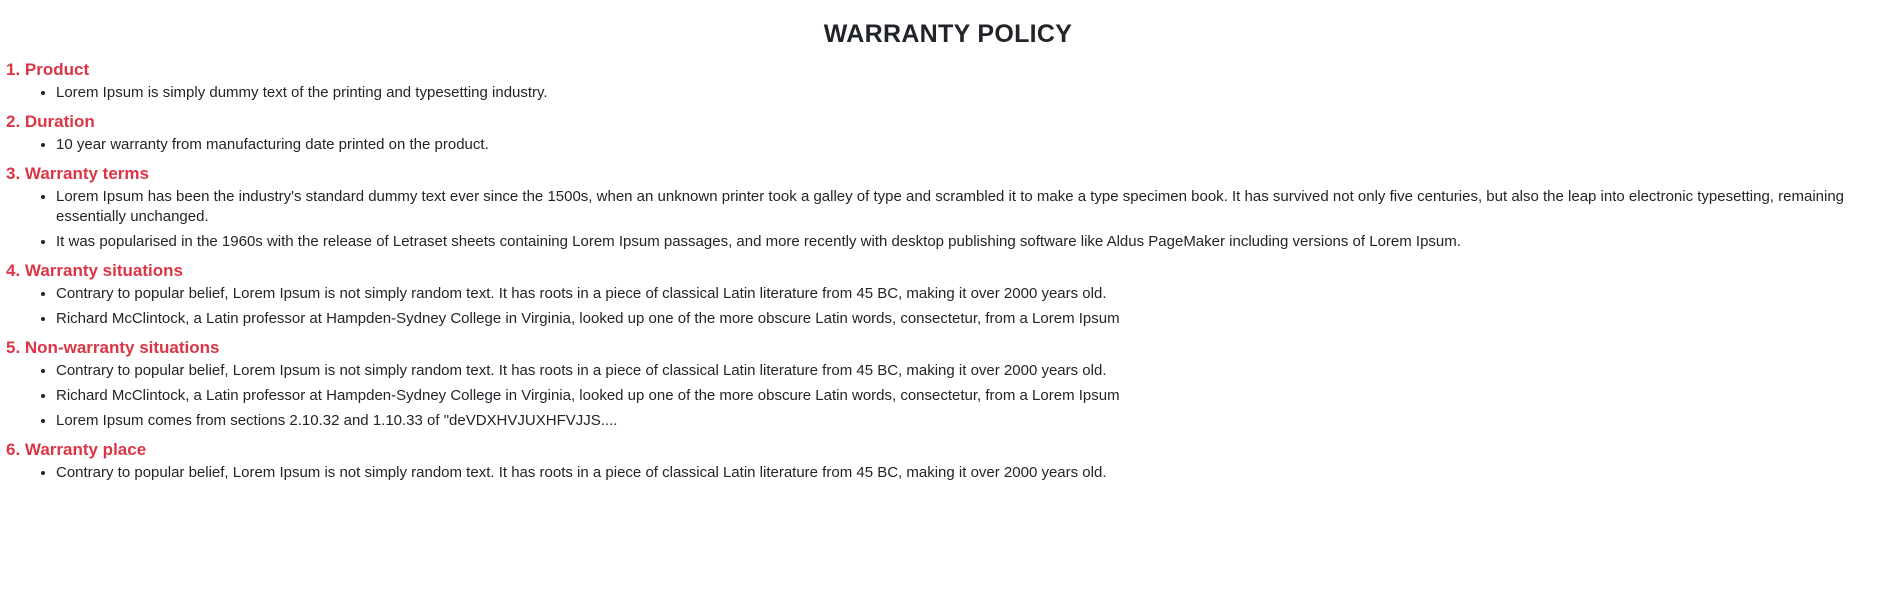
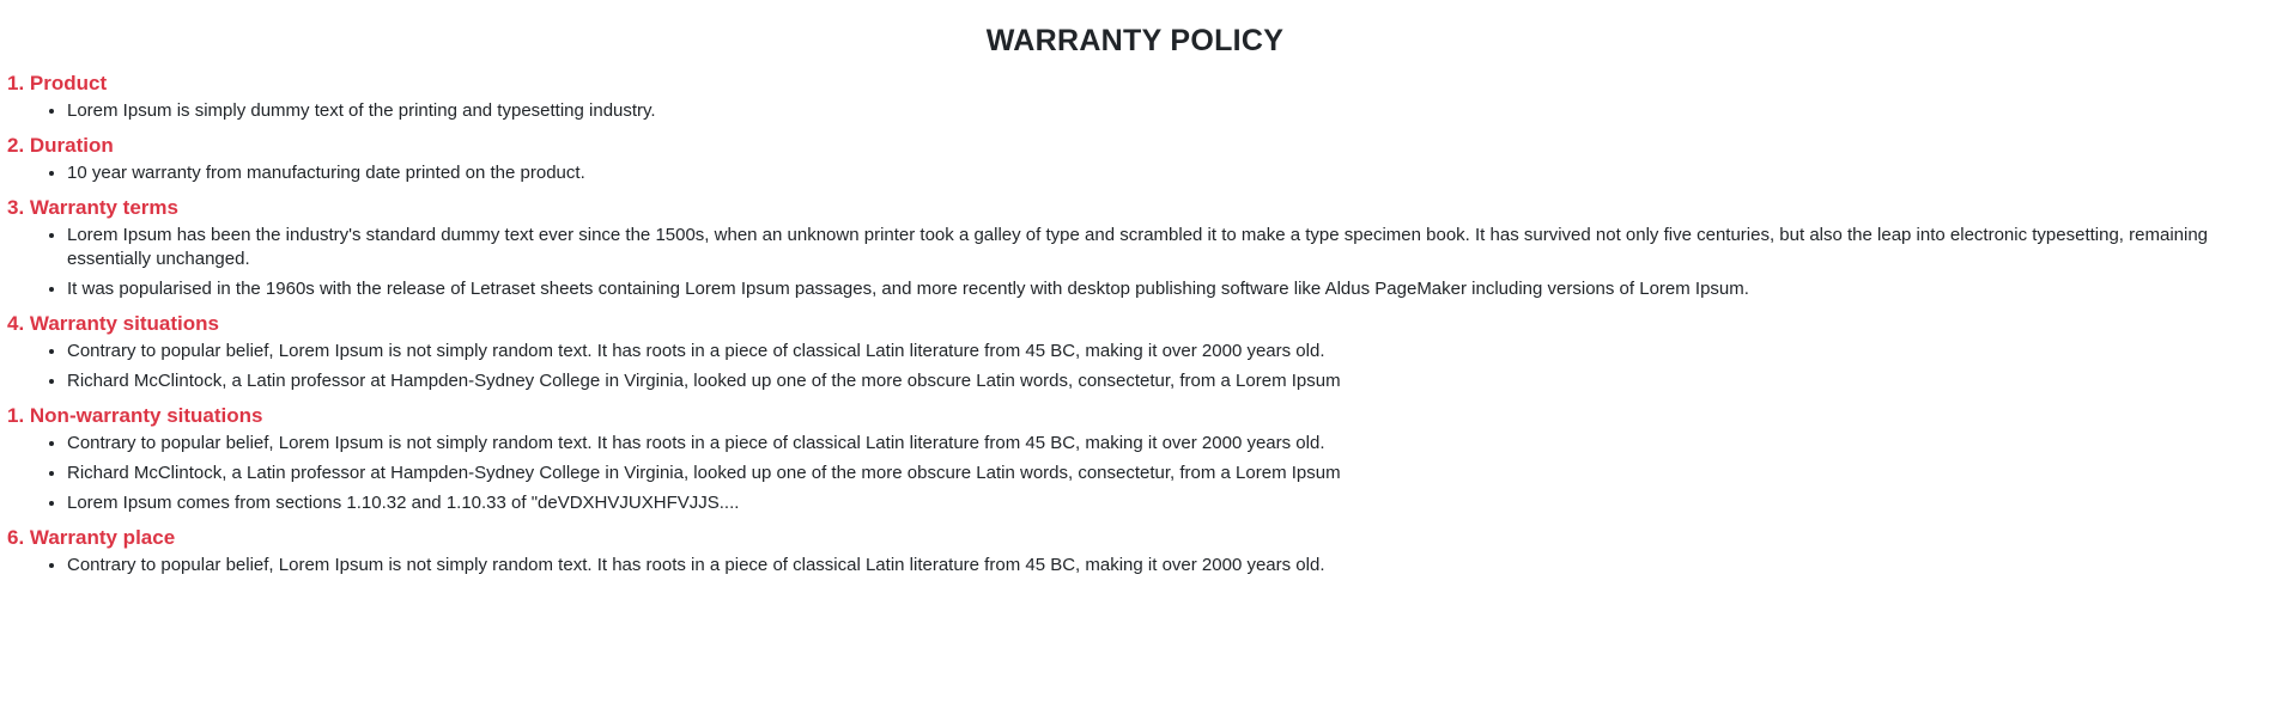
  WARRANTY POLICY
  1. Product
  Lorem Ipsum is simply dummy text of the printing and typesetting industry.
  2. Duration
  10 year warranty from manufacturing date printed on the product.
  3. Warranty terms
  Lorem Ipsum has been the industry's standard dummy text ever since the 1500s, when an unknown printer took a galley of type and scrambled it to make a type specimen book. It has survived not only five centuries, but also the leap into electronic typesetting, remaining essentially unchanged.
  It was popularised in the 1960s with the release of Letraset sheets containing Lorem Ipsum passages, and more recently with desktop publishing software like Aldus PageMaker including versions of Lorem Ipsum.
  4. Warranty situations
  Contrary to popular belief, Lorem Ipsum is not simply random text. It has roots in a piece of classical Latin literature from 45 BC, making it over 2000 years old.
  Richard McClintock, a Latin professor at Hampden-Sydney College in Virginia, looked up one of the more obscure Latin words, consectetur, from a Lorem Ipsum
- 5. Non-warranty situations
+ 1. Non-warranty situations
  Contrary to popular belief, Lorem Ipsum is not simply random text. It has roots in a piece of classical Latin literature from 45 BC, making it over 2000 years old.
  Richard McClintock, a Latin professor at Hampden-Sydney College in Virginia, looked up one of the more obscure Latin words, consectetur, from a Lorem Ipsum
- Lorem Ipsum comes from sections 2.10.32 and 1.10.33 of "deVDXHVJUXHFVJJS....
+ Lorem Ipsum comes from sections 1.10.32 and 1.10.33 of "deVDXHVJUXHFVJJS....
  6. Warranty place
  Contrary to popular belief, Lorem Ipsum is not simply random text. It has roots in a piece of classical Latin literature from 45 BC, making it over 2000 years old.
